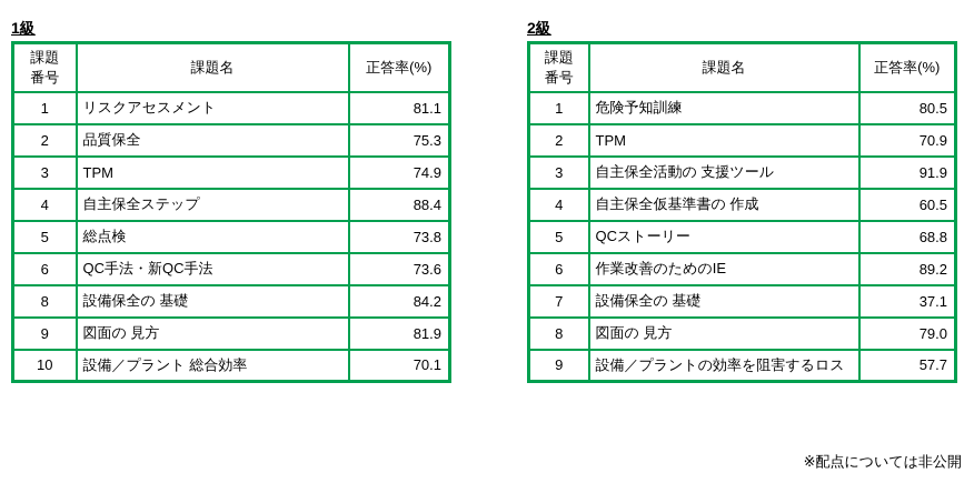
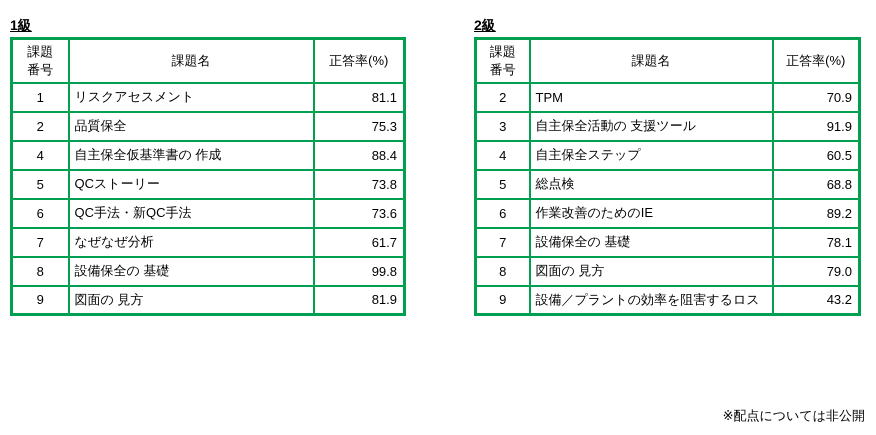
  1級
  課題 番号	課題名	正答率(%)
  1	リスクアセスメント	81.1
  2	品質保全	75.3
- 3	TPM	74.9
- 4	自主保全ステップ	88.4
+ 4	自主保全仮基準書の 作成	88.4
- 5	総点検	73.8
+ 5	QCストーリー	73.8
  6	QC手法・新QC手法	73.6
+ 7	なぜなぜ分析	61.7
- 8	設備保全の 基礎	84.2
+ 8	設備保全の 基礎	99.8
  9	図面の 見方	81.9
- 10	設備／プラント 総合効率	70.1
  2級
  課題 番号	課題名	正答率(%)
- 1	危険予知訓練	80.5
  2	TPM	70.9
  3	自主保全活動の 支援ツール	91.9
- 4	自主保全仮基準書の 作成	60.5
+ 4	自主保全ステップ	60.5
- 5	QCストーリー	68.8
+ 5	総点検	68.8
  6	作業改善のためのIE	89.2
- 7	設備保全の 基礎	37.1
+ 7	設備保全の 基礎	78.1
  8	図面の 見方	79.0
- 9	設備／プラントの効率を阻害するロス	57.7
+ 9	設備／プラントの効率を阻害するロス	43.2
  ※配点については非公開
